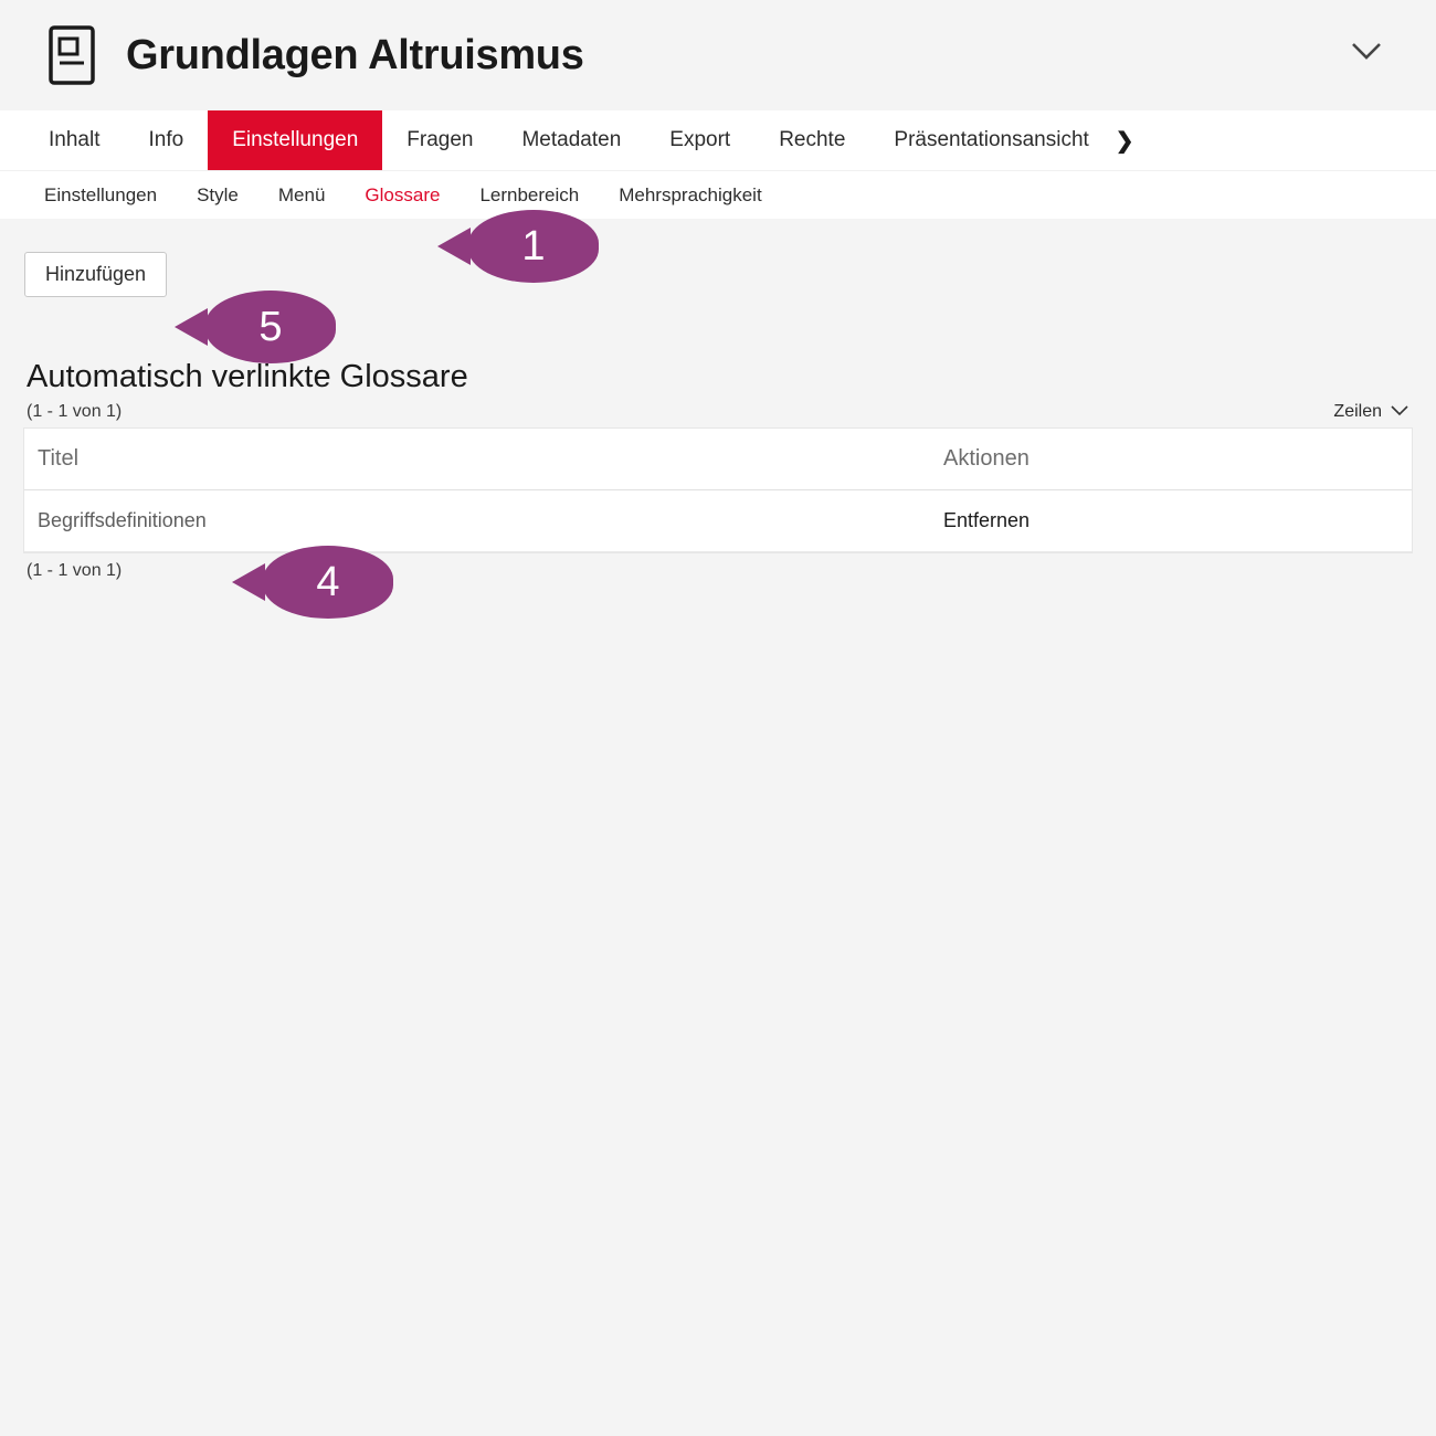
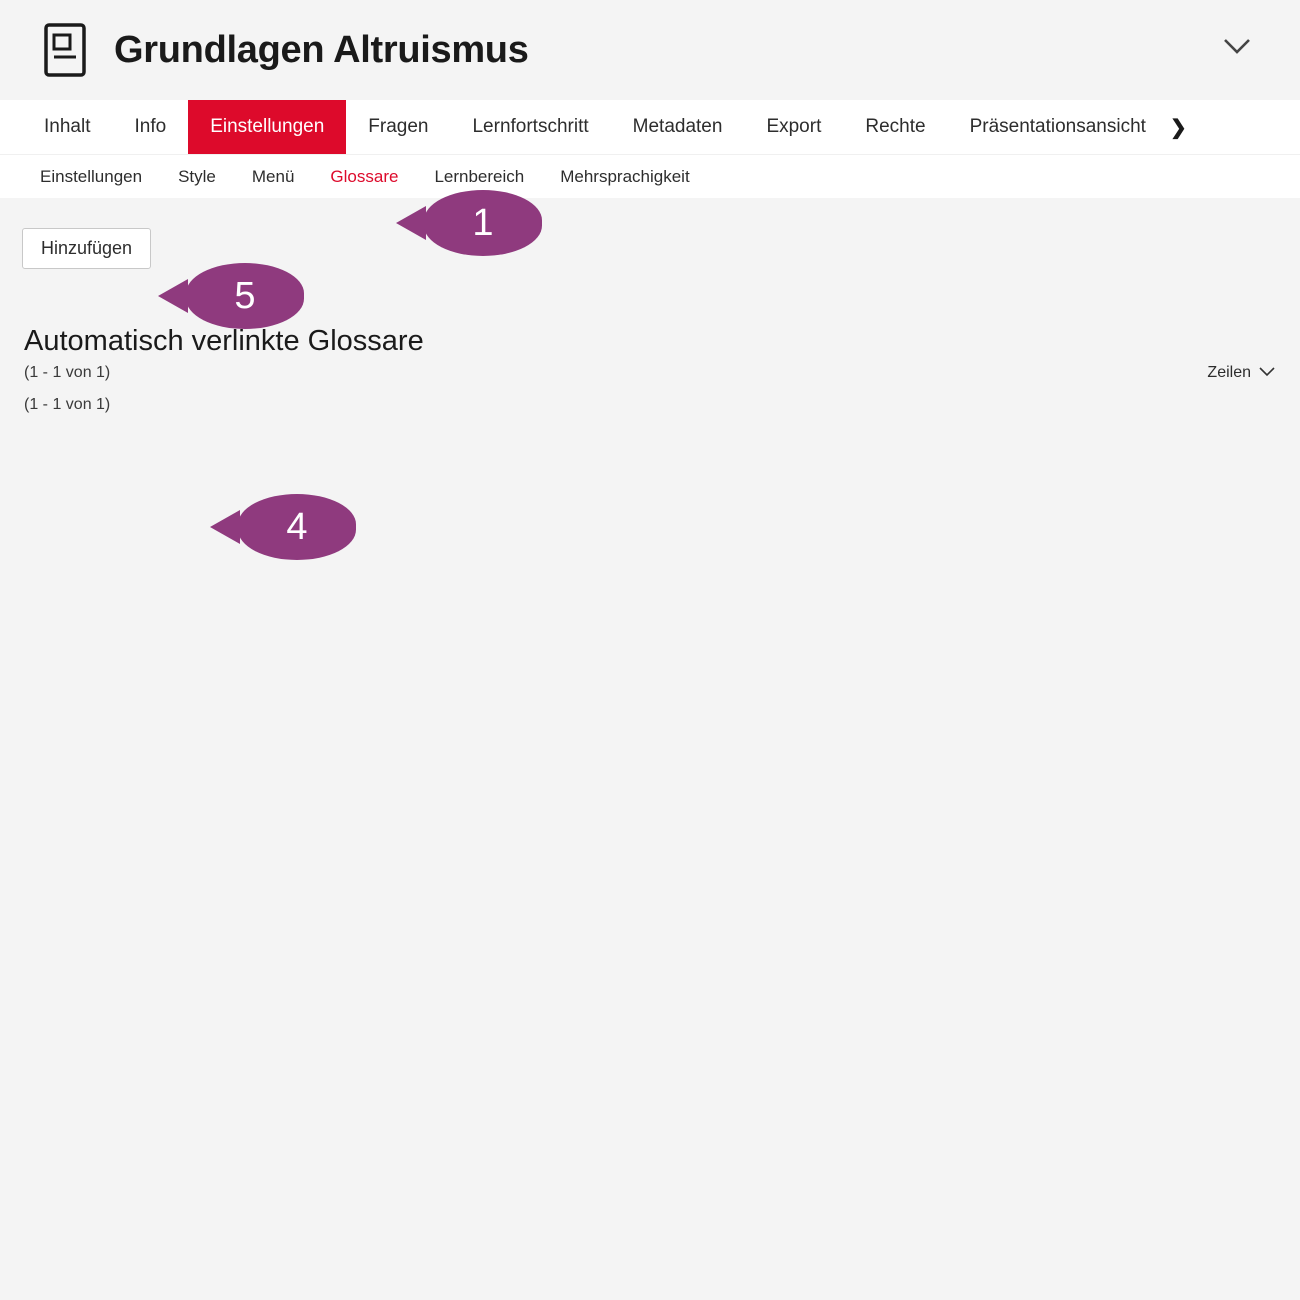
  Grundlagen Altruismus
  Inhalt
  Info
  Einstellungen
  Fragen
+ Lernfortschritt
  Metadaten
  Export
  Rechte
  Präsentationsansicht
  ❯
  Einstellungen
  Style
  Menü
  Glossare
  Lernbereich
  Mehrsprachigkeit
  Hinzufügen
  Automatisch verlinkte Glossare
  (1 - 1 von 1)
  Zeilen
- Titel	Aktionen
- Begriffsdefinitionen	Entfernen
  (1 - 1 von 1)
  1
  5
  4
